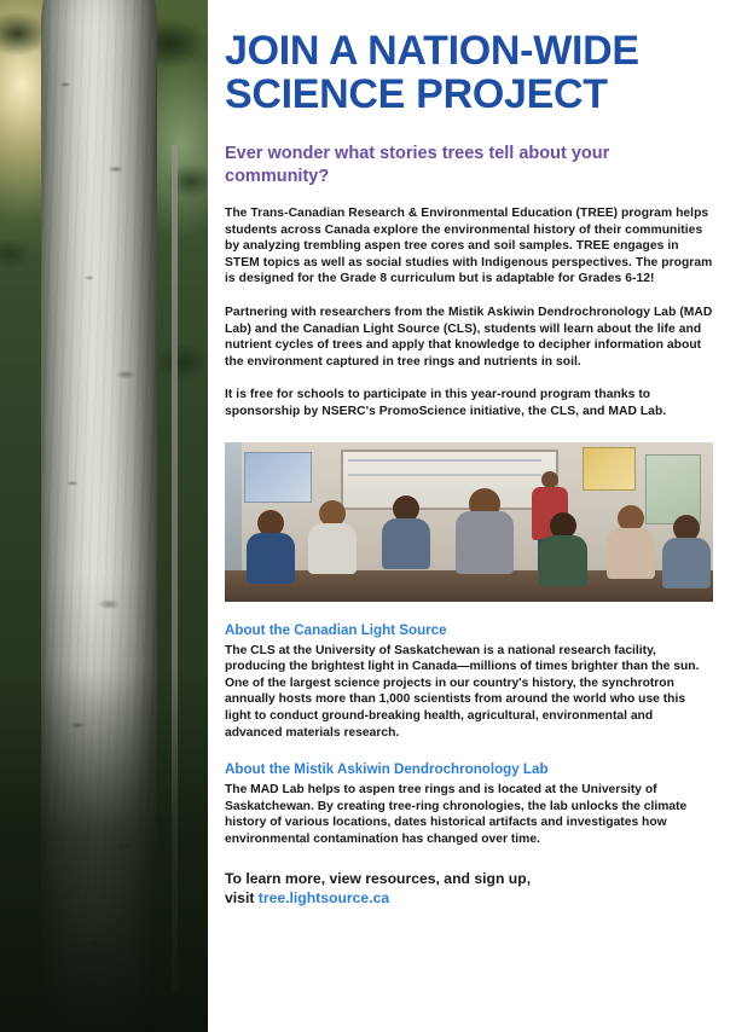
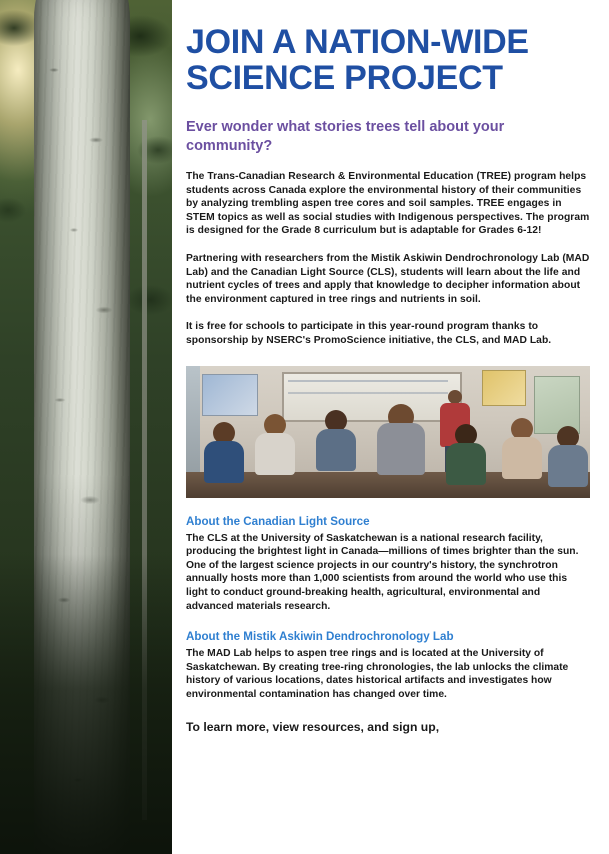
  JOIN A NATION-WIDE SCIENCE PROJECT
  Ever wonder what stories trees tell about your community?
  The Trans-Canadian Research & Environmental Education (TREE) program helps students across Canada explore the environmental history of their communities by analyzing trembling aspen tree cores and soil samples. TREE engages in STEM topics as well as social studies with Indigenous perspectives. The program is designed for the Grade 8 curriculum but is adaptable for Grades 6-12!
  Partnering with researchers from the Mistik Askiwin Dendrochronology Lab (MAD Lab) and the Canadian Light Source (CLS), students will learn about the life and nutrient cycles of trees and apply that knowledge to decipher information about the environment captured in tree rings and nutrients in soil.
  It is free for schools to participate in this year-round program thanks to sponsorship by NSERC's PromoScience initiative, the CLS, and MAD Lab.
  About the Canadian Light Source
  The CLS at the University of Saskatchewan is a national research facility, producing the brightest light in Canada—millions of times brighter than the sun. One of the largest science projects in our country's history, the synchrotron annually hosts more than 1,000 scientists from around the world who use this light to conduct ground-breaking health, agricultural, environmental and advanced materials research.
  About the Mistik Askiwin Dendrochronology Lab
  The MAD Lab helps to aspen tree rings and is located at the University of Saskatchewan. By creating tree-ring chronologies, the lab unlocks the climate history of various locations, dates historical artifacts and investigates how environmental contamination has changed over time.
  To learn more, view resources, and sign up,
- visit tree.lightsource.ca
